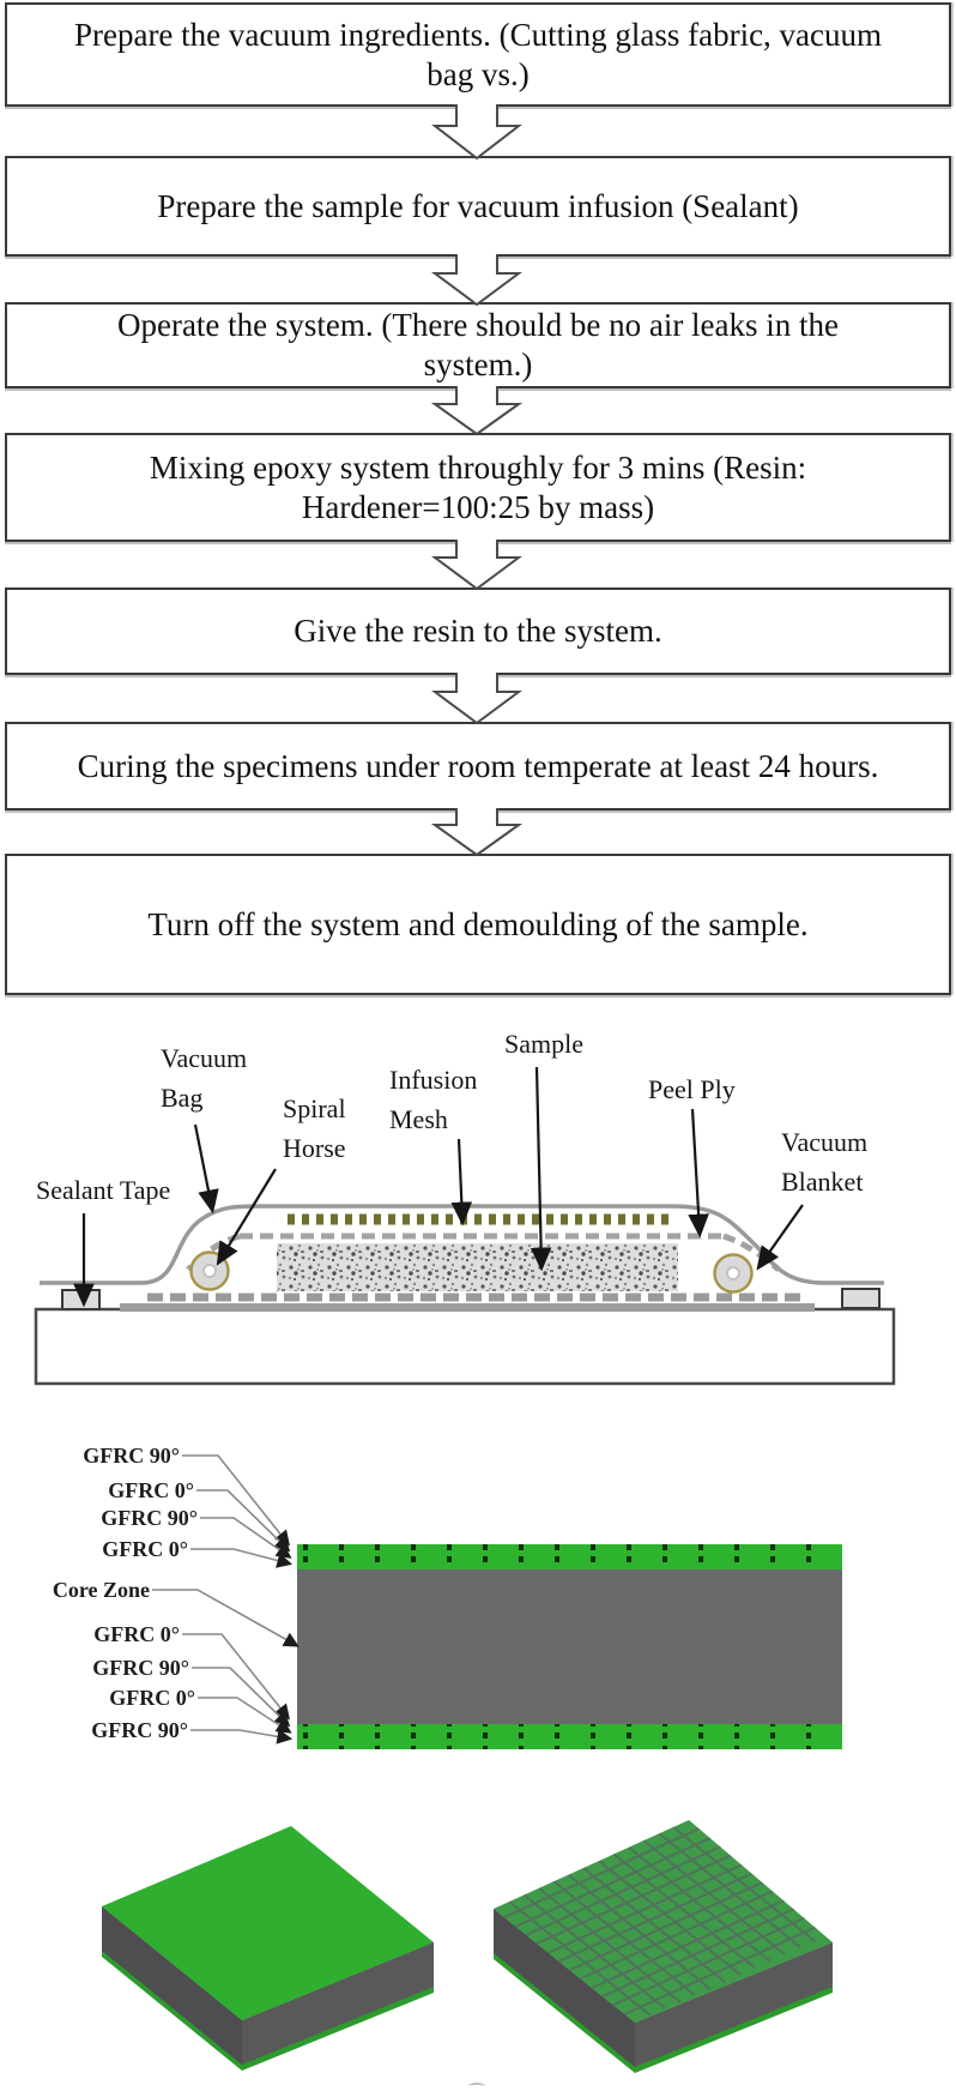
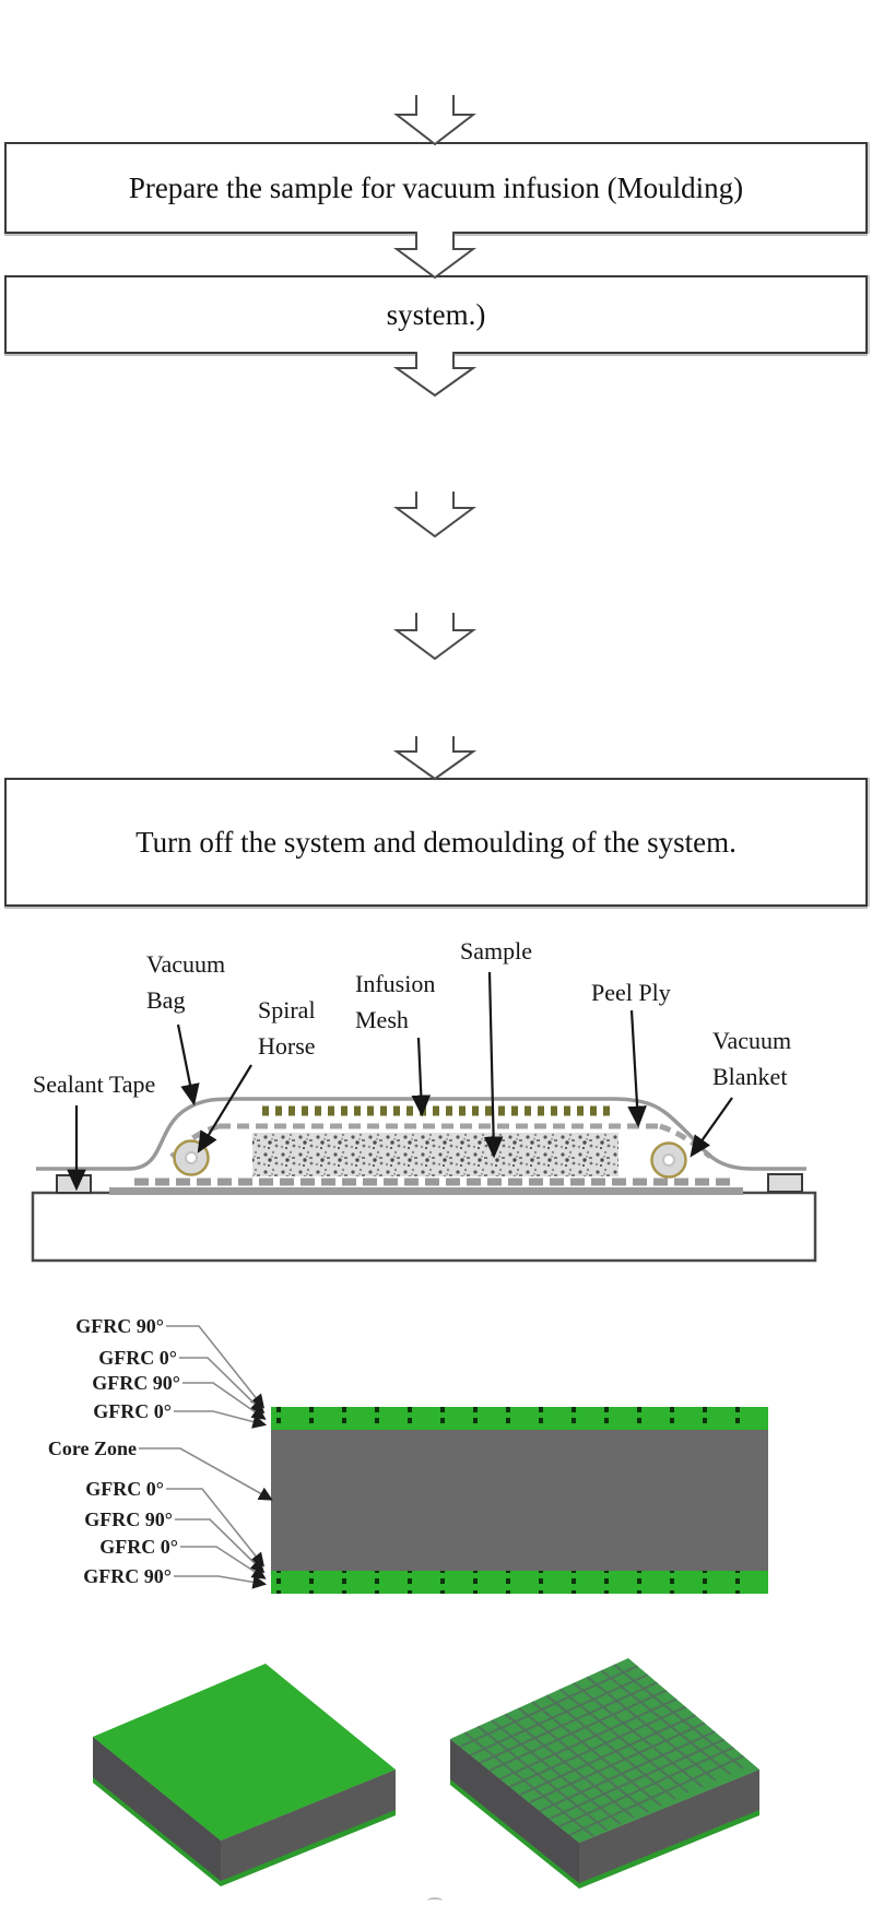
- Prepare the vacuum ingredients. (Cutting glass fabric, vacuum
- bag vs.)
- Prepare the sample for vacuum infusion (Sealant)
+ Prepare the sample for vacuum infusion (Moulding)
- Operate the system. (There should be no air leaks in the
  system.)
- Mixing epoxy system throughly for 3 mins (Resin:
- Hardener=100:25 by mass)
- Give the resin to the system.
- Curing the specimens under room temperate at least 24 hours.
- Turn off the system and demoulding of the sample.
+ Turn off the system and demoulding of the system.
  Sealant Tape
  Vacuum
  Bag
  Spiral
  Horse
  Infusion
  Mesh
  Sample
  Peel Ply
  Vacuum
  Blanket
  GFRC 90°
  GFRC 0°
  GFRC 90°
  GFRC 0°
  Core Zone
  GFRC 0°
  GFRC 90°
  GFRC 0°
  GFRC 90°
